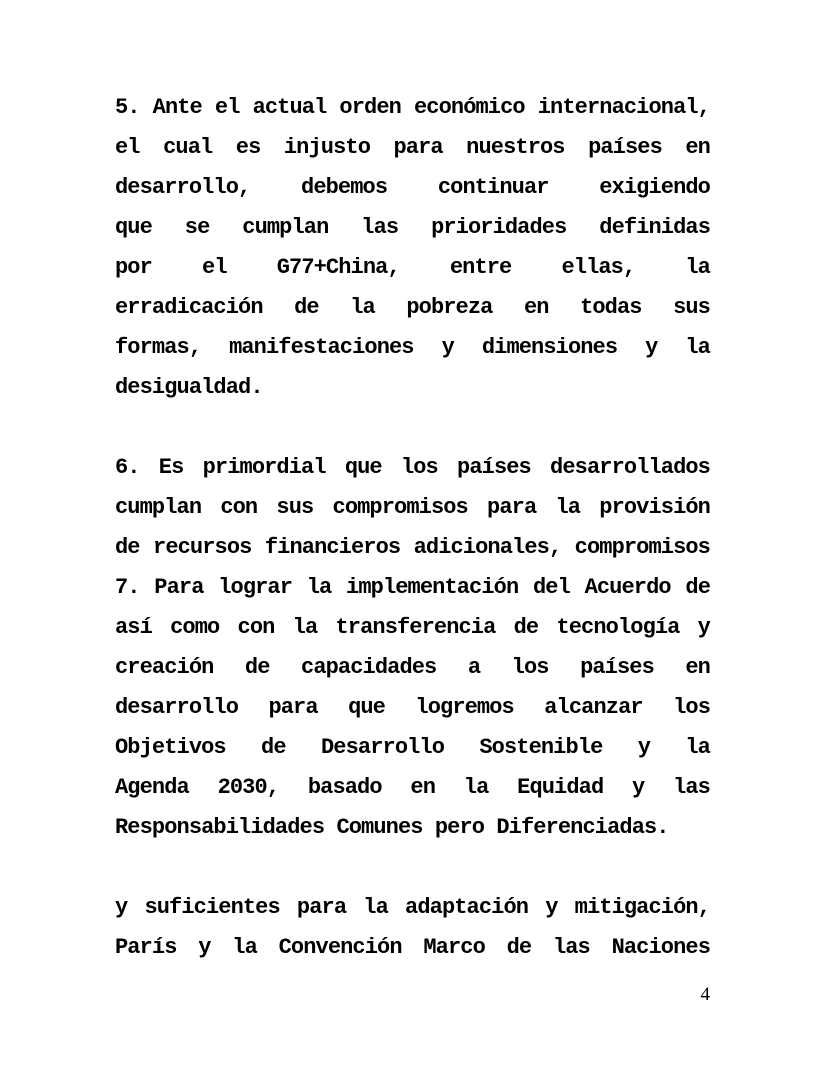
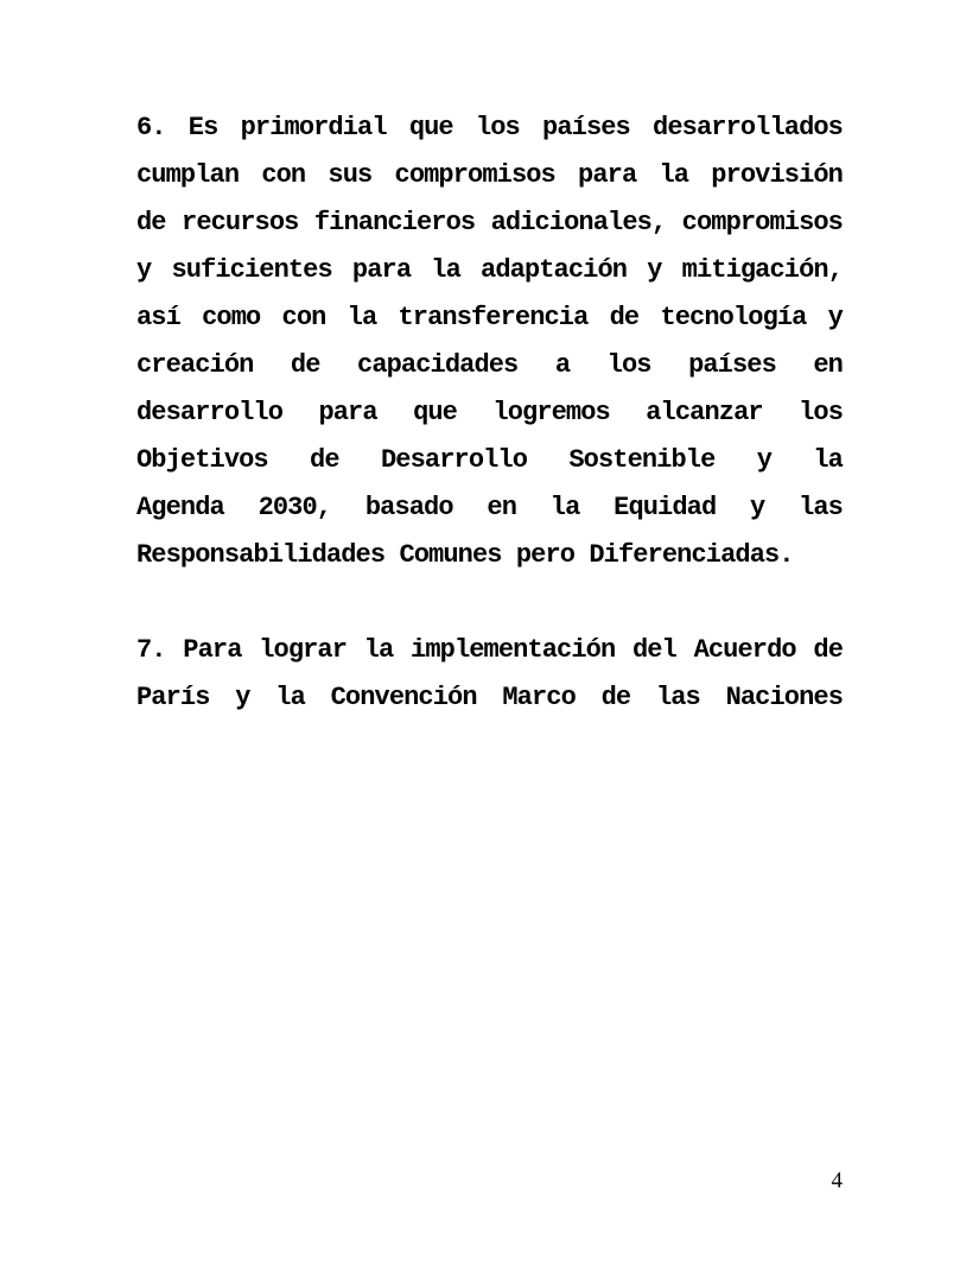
- 5. Ante el actual orden económico internacional,
- el cual es injusto para nuestros países en
- desarrollo, debemos continuar exigiendo
- que se cumplan las prioridades definidas
- por el G77+China, entre ellas, la
- erradicación de la pobreza en todas sus
- formas, manifestaciones y dimensiones y la
- desigualdad.
  6. Es primordial que los países desarrollados
  cumplan con sus compromisos para la provisión
  de recursos financieros adicionales, compromisos
- 7. Para lograr la implementación del Acuerdo de
+ y suficientes para la adaptación y mitigación,
  así como con la transferencia de tecnología y
  creación de capacidades a los países en
  desarrollo para que logremos alcanzar los
  Objetivos de Desarrollo Sostenible y la
  Agenda 2030, basado en la Equidad y las
  Responsabilidades Comunes pero Diferenciadas.
- y suficientes para la adaptación y mitigación,
+ 7. Para lograr la implementación del Acuerdo de
  París y la Convención Marco de las Naciones
  4
